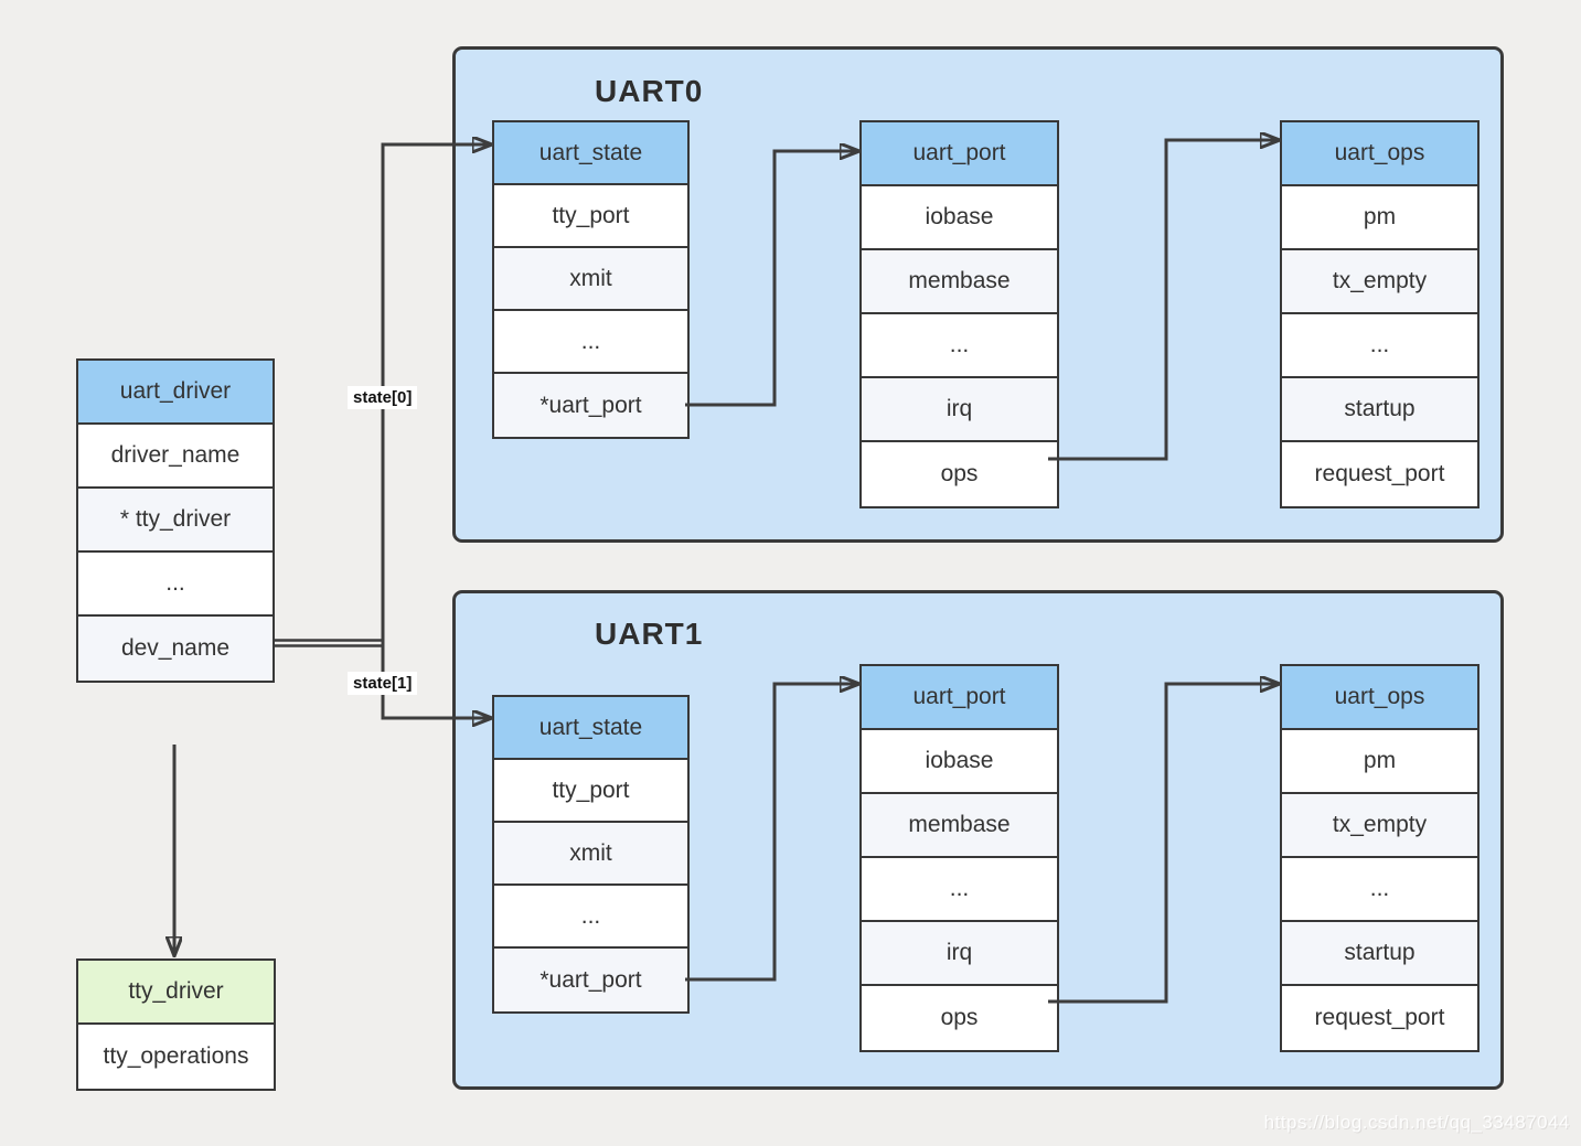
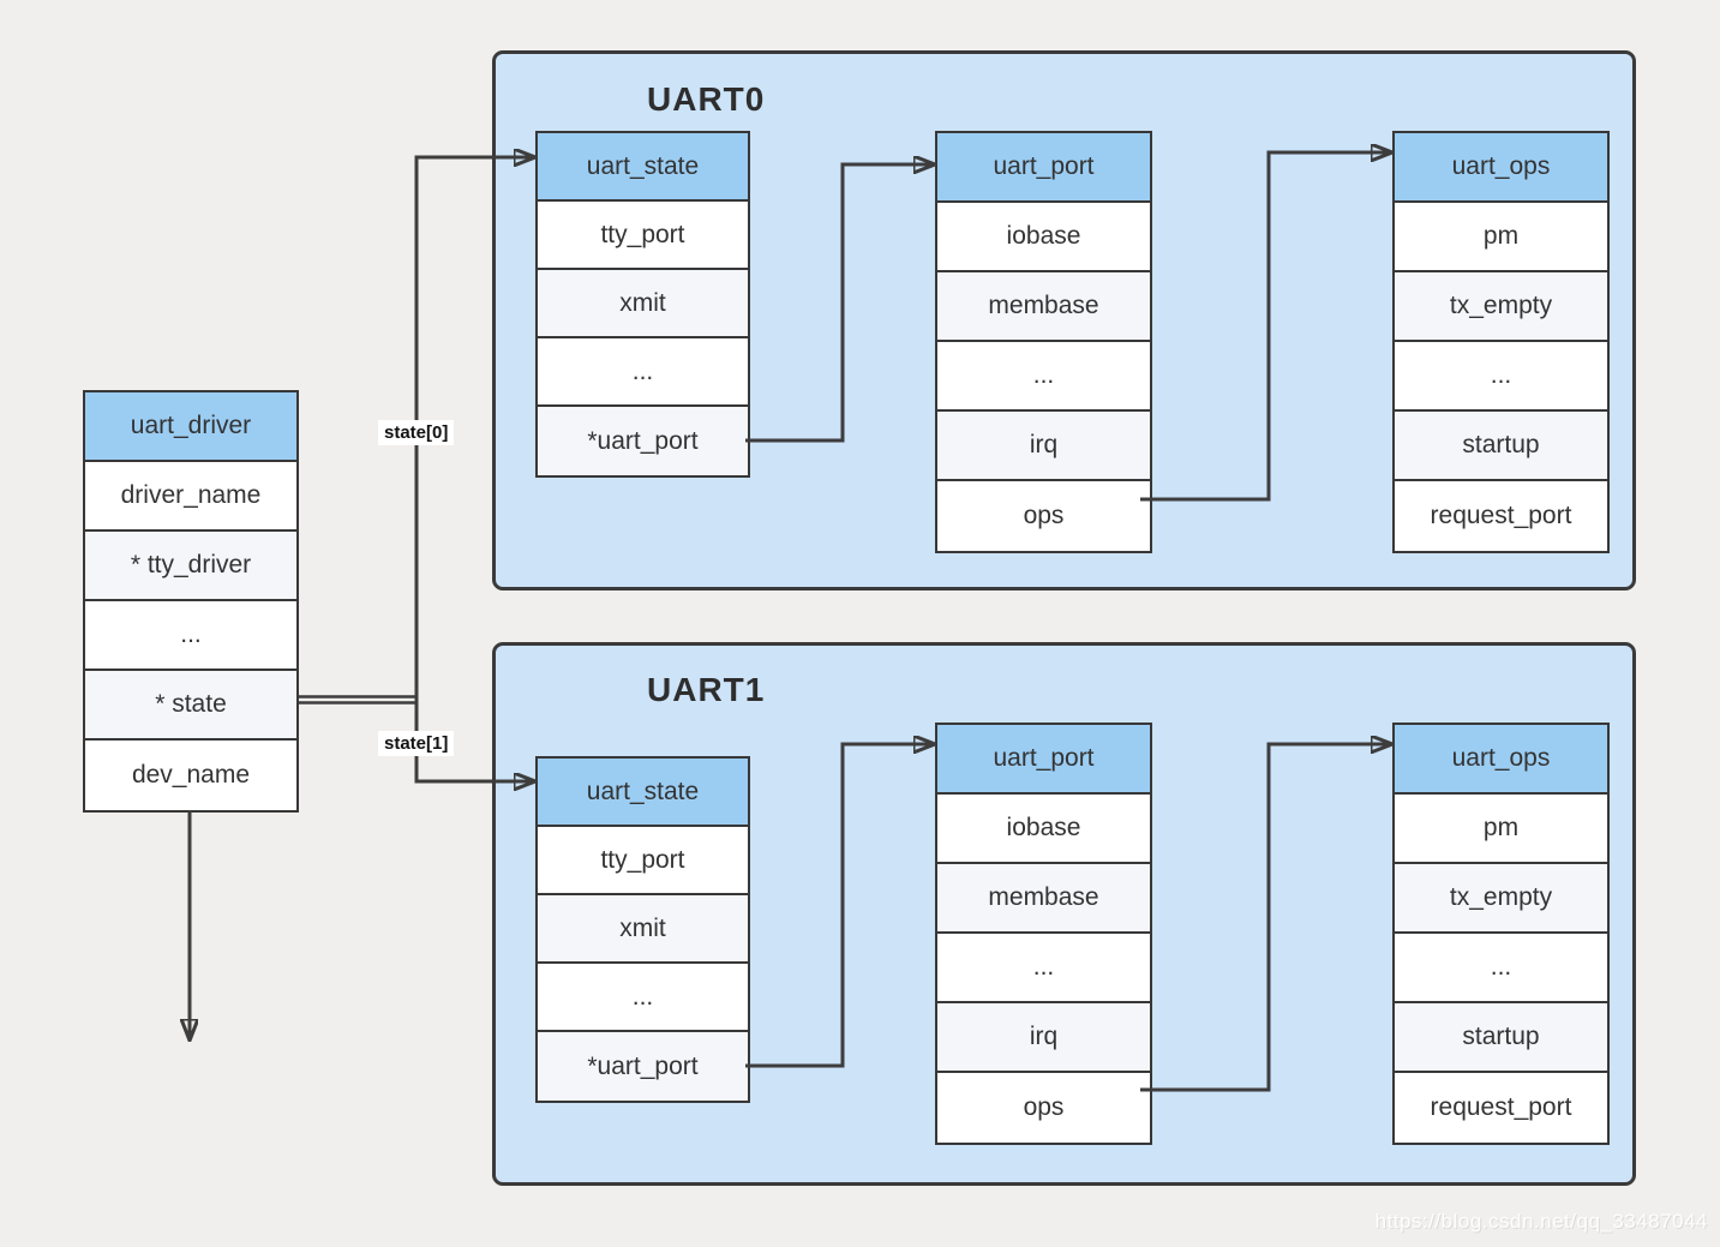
  UART0
  UART1
  uart_driver
  driver_name
  * tty_driver
  ...
+ * state
  dev_name
- tty_driver
- tty_operations
  uart_state
  tty_port
  xmit
  ...
  *uart_port
  uart_port
  iobase
  membase
  ...
  irq
  ops
  uart_ops
  pm
  tx_empty
  ...
  startup
  request_port
  uart_state
  tty_port
  xmit
  ...
  *uart_port
  uart_port
  iobase
  membase
  ...
  irq
  ops
  uart_ops
  pm
  tx_empty
  ...
  startup
  request_port
  state[0]
  state[1]
  https://blog.csdn.net/qq_33487044
